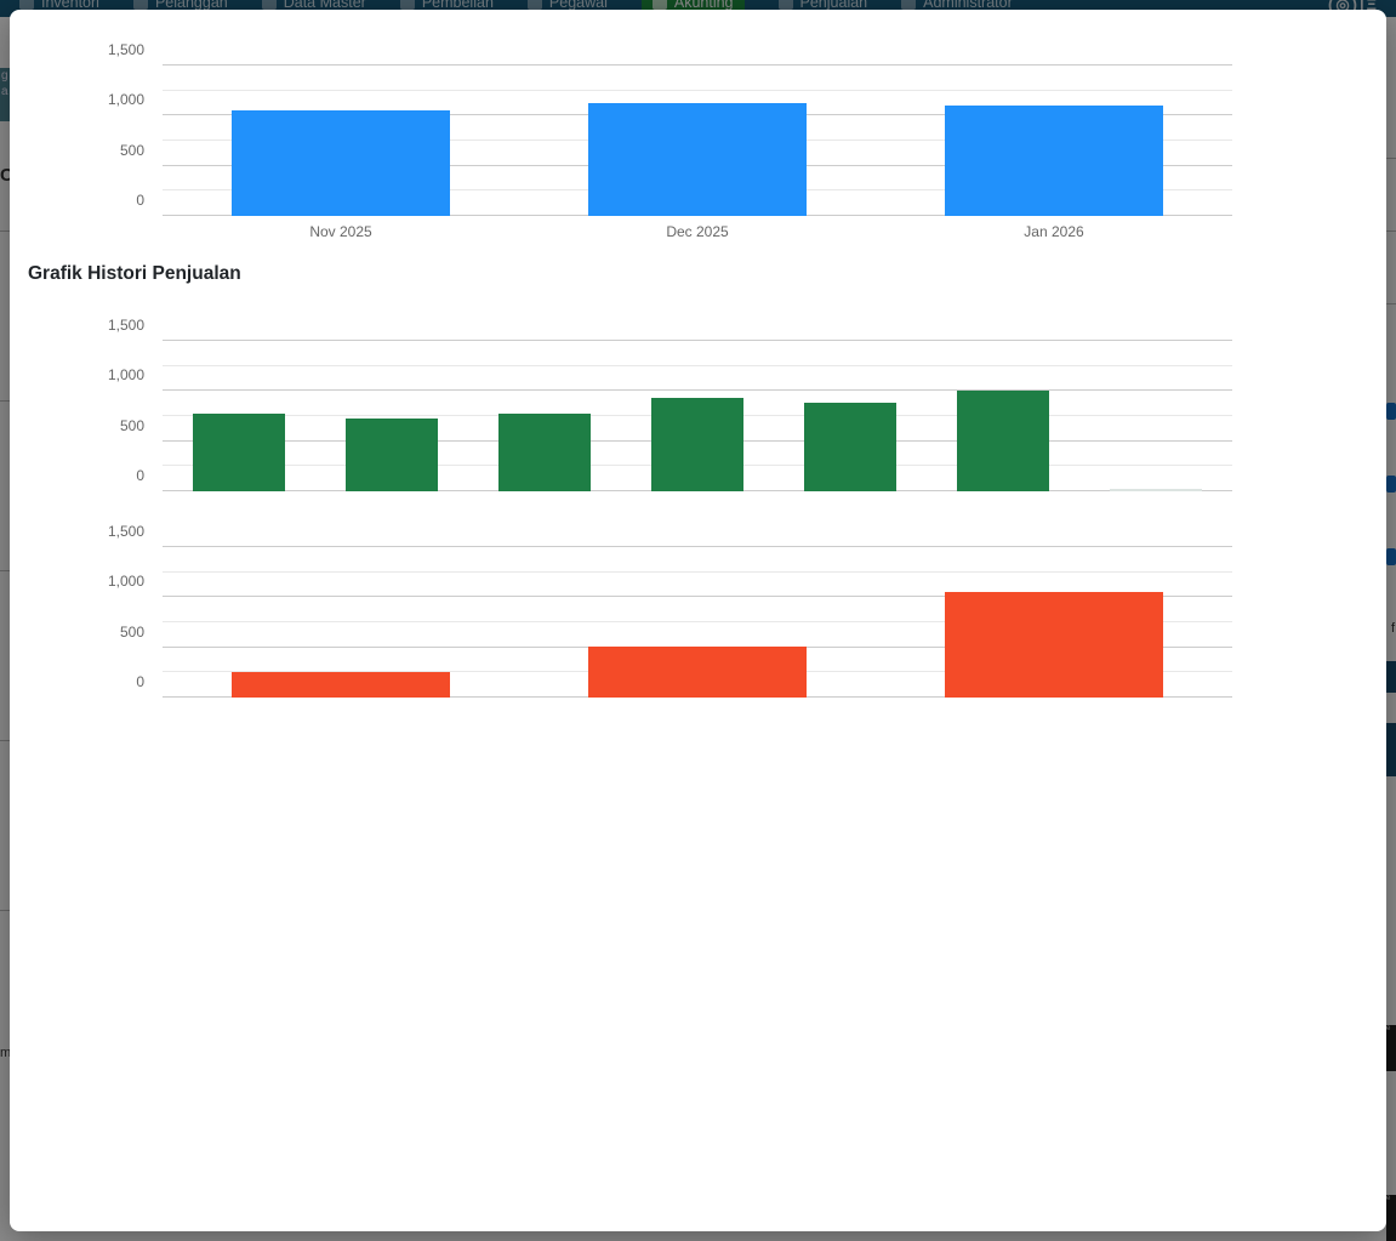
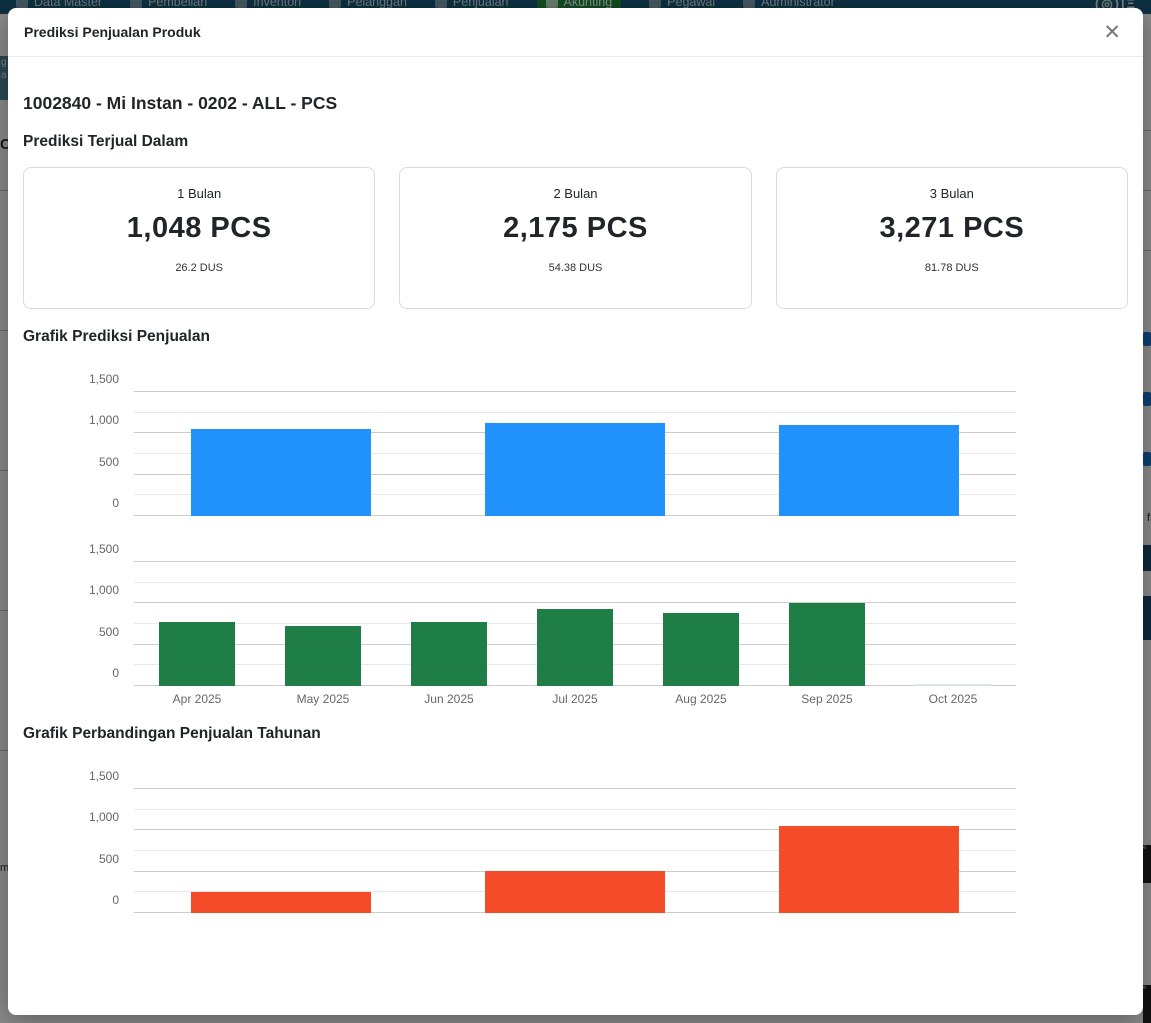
- Inventori
+ Data Master
- Pelanggan
+ Pembelian
- Data Master
+ Inventori
- Pembelian
+ Pelanggan
- Pegawai
+ Penjualan
  Akunting
- Penjualan
+ Pegawai
  Administrator
  (◎)|Ξ
  g
  a
  C
  m
  f
+ Prediksi Penjualan Produk
+ ✕
+ 1002840 - Mi Instan - 0202 - ALL - PCS
+ Prediksi Terjual Dalam
+ 1 Bulan
+ 1,048 PCS
+ 26.2 DUS
+ 2 Bulan
+ 2,175 PCS
+ 54.38 DUS
+ 3 Bulan
+ 3,271 PCS
+ 81.78 DUS
+ Grafik Prediksi Penjualan
  0
  500
  1,000
  1,500
- Nov 2025
- Dec 2025
- Jan 2026
- Grafik Histori Penjualan
  0
  500
  1,000
  1,500
+ Apr 2025
+ May 2025
+ Jun 2025
+ Jul 2025
+ Aug 2025
+ Sep 2025
+ Oct 2025
+ Grafik Perbandingan Penjualan Tahunan
  0
  500
  1,000
  1,500
